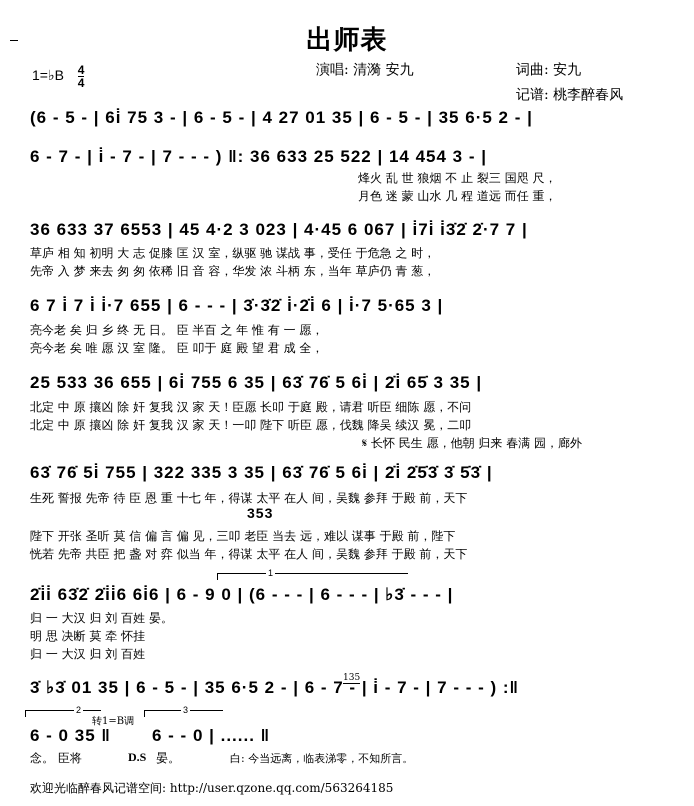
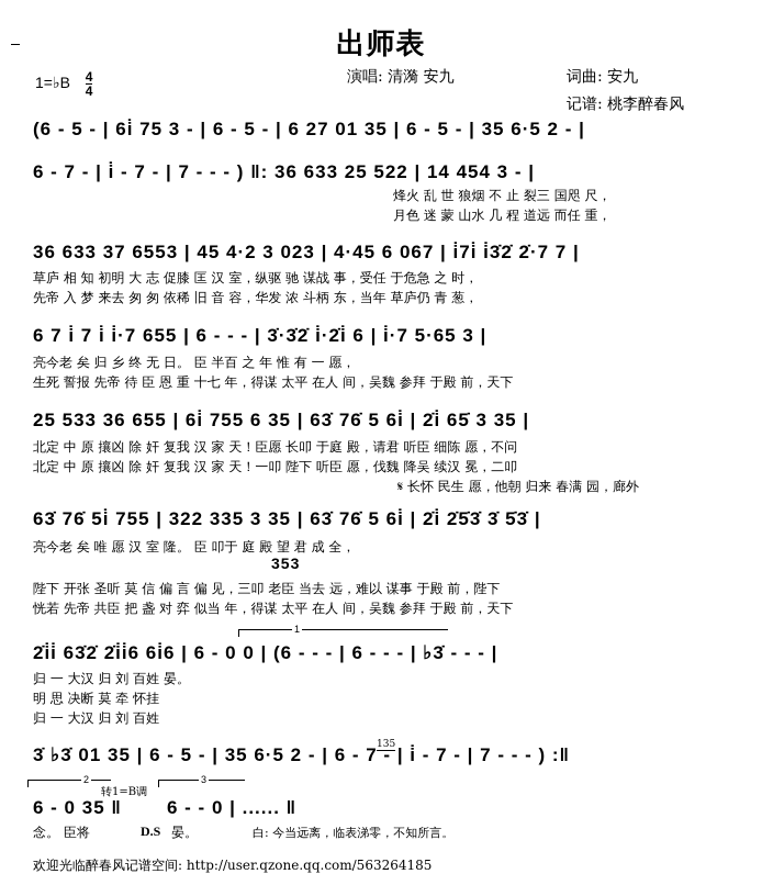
  出师表
  1=♭B
  4
  4
  演唱: 清漪 安九
  词曲: 安九
  记谱: 桃李醉春风
- (6 - 5 - | 6i̇ 75 3 - | 6 - 5 - | 4 27 01 35 | 6 - 5 - | 35 6·5 2 - |
+ (6 - 5 - | 6i̇ 75 3 - | 6 - 5 - | 6 27 01 35 | 6 - 5 - | 35 6·5 2 - |
  6 - 7 - | i̇ - 7 - | 7 - - - ) ‖: 36 633 25 522 | 14 454 3 - |
  烽火 乱 世 狼烟 不 止 裂三 国咫 尺，
  月色 迷 蒙 山水 几 程 道远 而任 重，
  36 633 37 6553 | 45 4·2 3 023 | 4·45 6 067 | i̇7i̇ i̇3̇2̇ 2̇·7 7 |
  草庐 相 知 初明 大 志 促膝 匡 汉 室，纵驱 驰 谋战 事，受任 于危急 之 时，
  先帝 入 梦 来去 匆 匆 依稀 旧 音 容，华发 浓 斗柄 东，当年 草庐仍 青 葱，
  6 7 i̇ 7 i̇ i̇·7 655 | 6 - - - | 3̇·3̇2̇ i̇·2̇i̇ 6 | i̇·7 5·65 3 |
  亮今老 矣 归 乡 终 无 日。 臣 半百 之 年 惟 有 一 愿，
- 亮今老 矣 唯 愿 汉 室 隆。 臣 叩于 庭 殿 望 君 成 全，
+ 生死 誓报 先帝 待 臣 恩 重 十七 年，得谋 太平 在人 间，吴魏 参拜 于殿 前，天下
  25 533 36 655 | 6i̇ 755 6 35 | 63̇ 76̇ 5 6i̇ | 2̇i̇ 65̇ 3 35 |
  北定 中 原 攘凶 除 奸 复我 汉 家 天！臣愿 长叩 于庭 殿，请君 听臣 细陈 愿，不问
  北定 中 原 攘凶 除 奸 复我 汉 家 天！一叩 陛下 听臣 愿，伐魏 降吴 续汉 冕，二叩
  𝄋 长怀 民生 愿，他朝 归来 春满 园，廊外
  63̇ 76̇ 5i̇ 755 | 322 335 3 35 | 63̇ 76̇ 5 6i̇ | 2̇i̇ 2̇5̇3̇ 3̇ 5̇3̇ |
- 生死 誓报 先帝 待 臣 恩 重 十七 年，得谋 太平 在人 间，吴魏 参拜 于殿 前，天下
+ 亮今老 矣 唯 愿 汉 室 隆。 臣 叩于 庭 殿 望 君 成 全，
  353
  陛下 开张 圣听 莫 信 偏 言 偏 见，三叩 老臣 当去 远，难以 谋事 于殿 前，陛下
  恍若 先帝 共臣 把 盏 对 弈 似当 年，得谋 太平 在人 间，吴魏 参拜 于殿 前，天下
  1
- 2̇i̇i̇ 63̇2̇ 2̇i̇i̇6 6i̇6 | 6 - 9 0 | (6 - - - | 6 - - - | ♭3̇ - - - |
+ 2̇i̇i̇ 63̇2̇ 2̇i̇i̇6 6i̇6 | 6 - 0 0 | (6 - - - | 6 - - - | ♭3̇ - - - |
  归 一 大汉 归 刘 百姓 晏。
  明 思 决断 莫 牵 怀挂
  归 一 大汉 归 刘 百姓
  135
  3̇ ♭3̇ 01 35 | 6 - 5 - | 35 6·5 2 - | 6 - 7 - | i̇ - 7 - | 7 - - - ) :‖
  2
  转1=B调
  3
  6 - 0 35 ‖
  6 - - 0 | ...... ‖
  念。 臣将
  D.S
  晏。
  白: 今当远离，临表涕零，不知所言。
  欢迎光临醉春风记谱空间: http://user.qzone.qq.com/563264185
